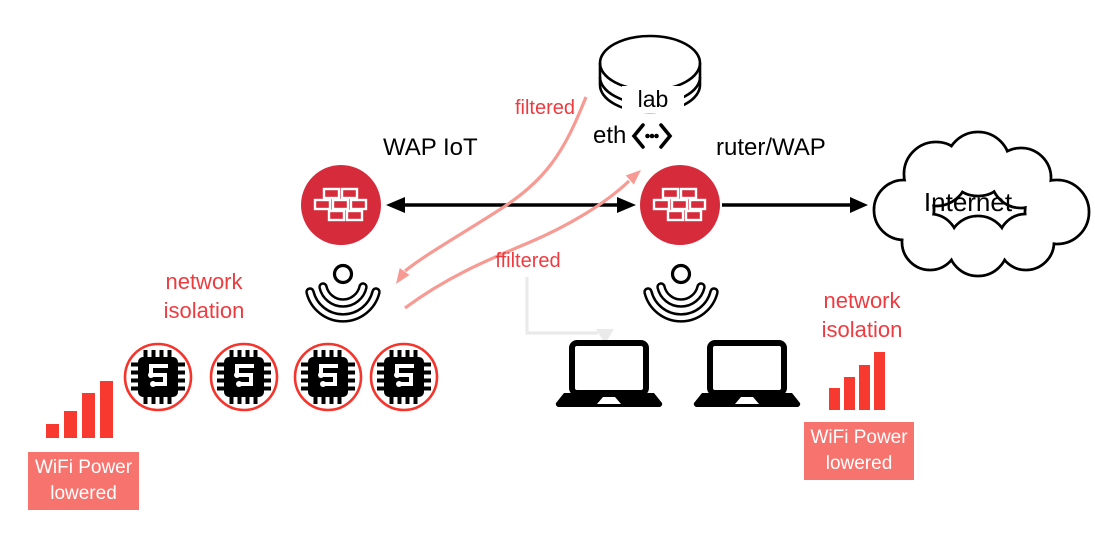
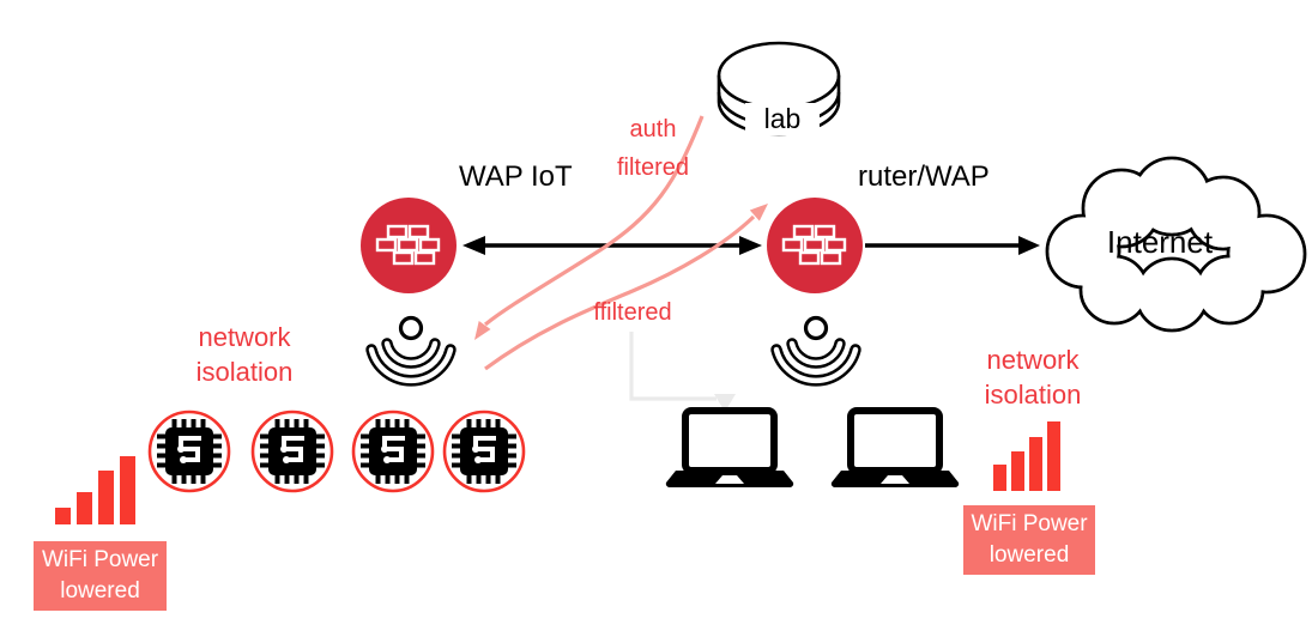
  lab
- eth
  WAP IoT
  ruter/WAP
  Internet
+ auth
  filtered
  ffiltered
  network
  isolation
  network
  isolation
  WiFi Power
  lowered
  WiFi Power
  lowered
